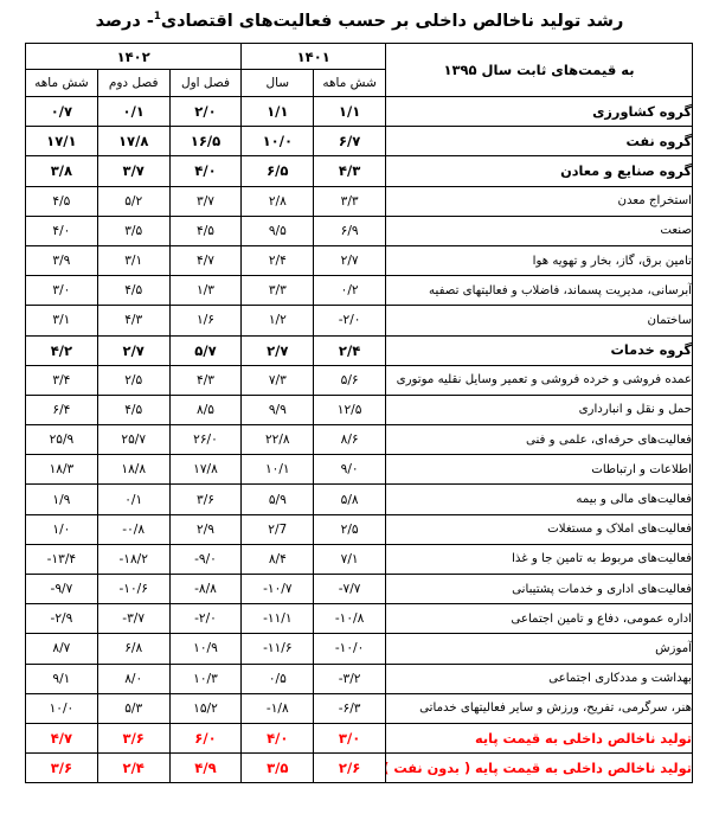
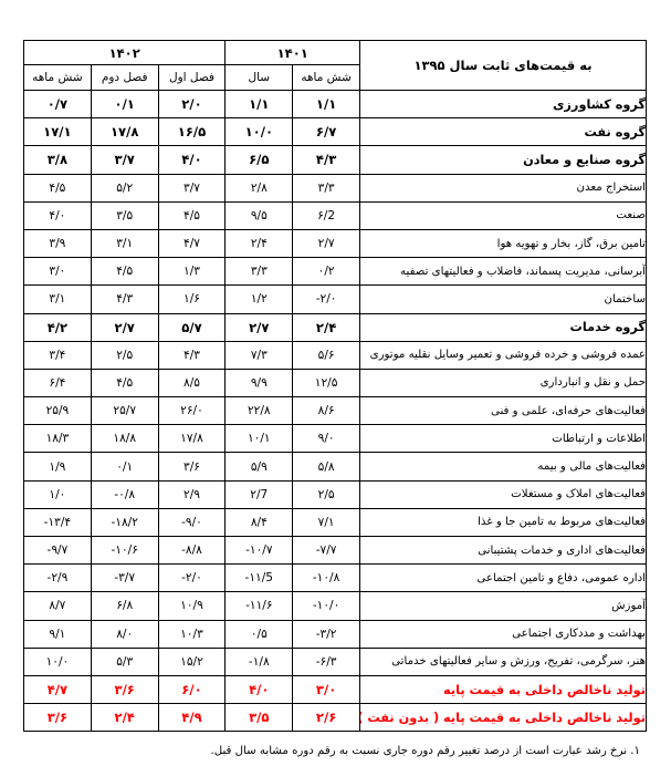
- رشد تولید ناخالص داخلی بر حسب فعالیت‌های اقتصادی1- درصد
  به قیمت‌های ثابت سال ۱۳۹۵	۱۴۰۱	۱۴۰۲
  شش ماهه	سال	فصل اول	فصل دوم	شش ماهه
  گروه کشاورزی	۱/۱	۱/۱	۲/۰	۰/۱	۰/۷
  گروه نفت	۶/۷	۱۰/۰	۱۶/۵	۱۷/۸	۱۷/۱
  گروه صنایع و معادن	۴/۳	۶/۵	۴/۰	۳/۷	۳/۸
  استخراج معدن	۳/۳	۲/۸	۳/۷	۵/۲	۴/۵
- صنعت	۶/۹	۹/۵	۴/۵	۳/۵	۴/۰
+ صنعت	۶/2	۹/۵	۴/۵	۳/۵	۴/۰
  تامین برق، گاز، بخار و تهویه هوا	۲/۷	۲/۴	۴/۷	۳/۱	۳/۹
  آبرسانی، مدیریت پسماند، فاضلاب و فعالیتهای تصفیه	۰/۲	۳/۳	۱/۳	۴/۵	۳/۰
  ساختمان	-۲/۰	۱/۲	۱/۶	۴/۳	۳/۱
  گروه خدمات	۲/۴	۲/۷	۵/۷	۲/۷	۴/۲
  عمده فروشی و خرده فروشی و تعمیر وسایل نقلیه موتوری	۵/۶	۷/۳	۴/۳	۲/۵	۳/۴
  حمل و نقل و انبارداری	۱۲/۵	۹/۹	۸/۵	۴/۵	۶/۴
  فعالیت‌های حرفه‌ای، علمی و فنی	۸/۶	۲۲/۸	۲۶/۰	۲۵/۷	۲۵/۹
  اطلاعات و ارتباطات	۹/۰	۱۰/۱	۱۷/۸	۱۸/۸	۱۸/۳
  فعالیت‌های مالی و بیمه	۵/۸	۵/۹	۳/۶	۰/۱	۱/۹
  فعالیت‌های املاک و مستغلات	۲/۵	۲/7	۲/۹	-۰/۸	۱/۰
  فعالیت‌های مربوط به تامین جا و غذا	۷/۱	۸/۴	-۹/۰	-۱۸/۲	-۱۳/۴
  فعالیت‌های اداری و خدمات پشتیبانی	-۷/۷	-۱۰/۷	-۸/۸	-۱۰/۶	-۹/۷
- اداره عمومی، دفاع و تامین اجتماعی	-۱۰/۸	-۱۱/۱	-۲/۰	-۳/۷	-۲/۹
+ اداره عمومی، دفاع و تامین اجتماعی	-۱۰/۸	-۱۱/5	-۲/۰	-۳/۷	-۲/۹
  آموزش	-۱۰/۰	-۱۱/۶	۱۰/۹	۶/۸	۸/۷
  بهداشت و مددکاری اجتماعی	-۳/۲	۰/۵	۱۰/۳	۸/۰	۹/۱
  هنر، سرگرمی، تفریح، ورزش و سایر فعالیتهای خدماتی	-۶/۳	-۱/۸	۱۵/۲	۵/۳	۱۰/۰
  تولید ناخالص داخلی به قیمت پایه	۳/۰	۴/۰	۶/۰	۳/۶	۴/۷
  تولید ناخالص داخلی به قیمت پایه ( بدون نفت )	۲/۶	۳/۵	۴/۹	۲/۴	۳/۶
+ ۱. نرخ رشد عبارت است از درصد تغییر رقم دوره جاری نسبت به رقم دوره مشابه سال قبل.
